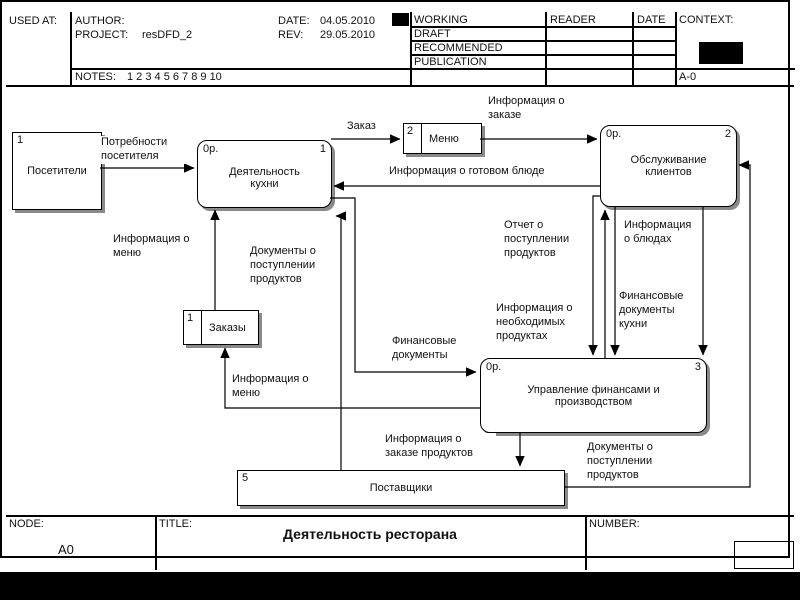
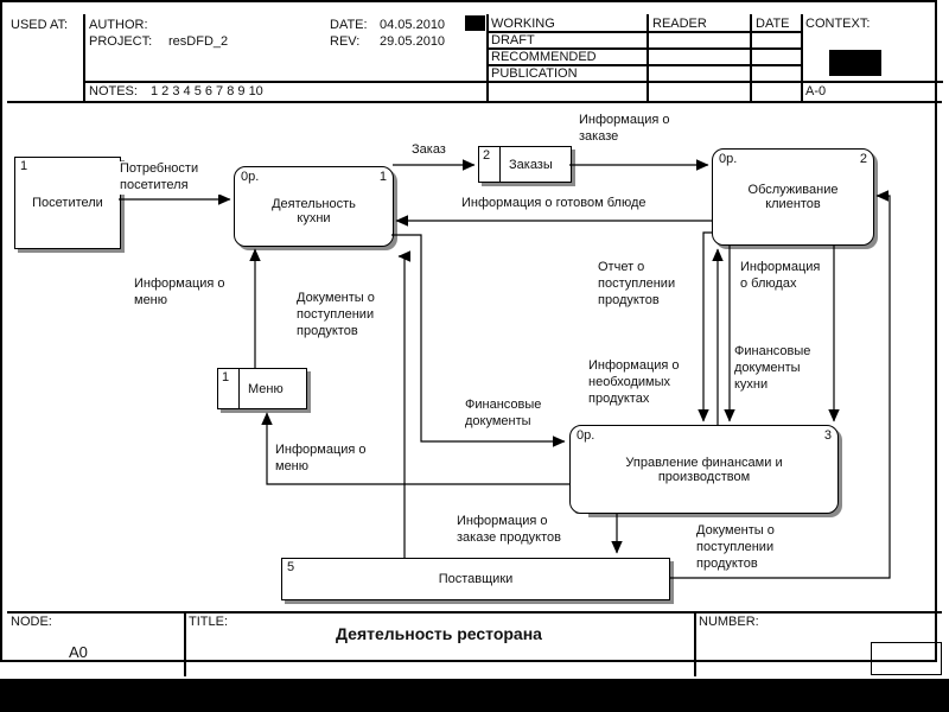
  USED AT:
  AUTHOR:
  DATE:
  04.05.2010
  PROJECT:
  resDFD_2
  REV:
  29.05.2010
  NOTES:
  1 2 3 4 5 6 7 8 9 10
  WORKING
  DRAFT
  RECOMMENDED
  PUBLICATION
  READER
  DATE
  CONTEXT:
  A-0
  1
  Посетители
  0р.
  1
  Деятельность кухни
  2
- Меню
+ Заказы
  0р.
  2
  Обслуживание клиентов
  1
- Заказы
+ Меню
  0р.
  3
  Управление финансами и производством
  5
  Поставщики
  Потребности посетителя
  Заказ
  Информация о заказе
  Информация о готовом блюде
  Информация о меню
  Документы о поступлении продуктов
  Отчет о поступлении продуктов
  Информация о блюдах
  Информация о необходимых продуктах
  Финансовые документы кухни
  Финансовые документы
  Информация о меню
  Информация о заказе продуктов
  Документы о поступлении продуктов
  NODE:
  A0
  TITLE:
  Деятельность ресторана
  NUMBER:
